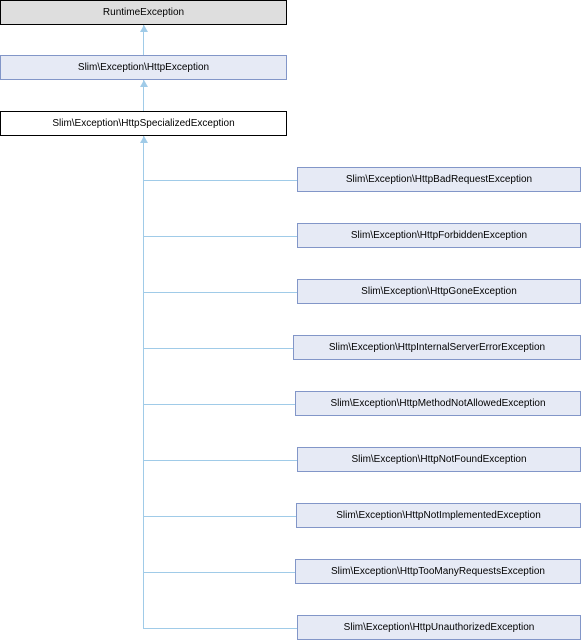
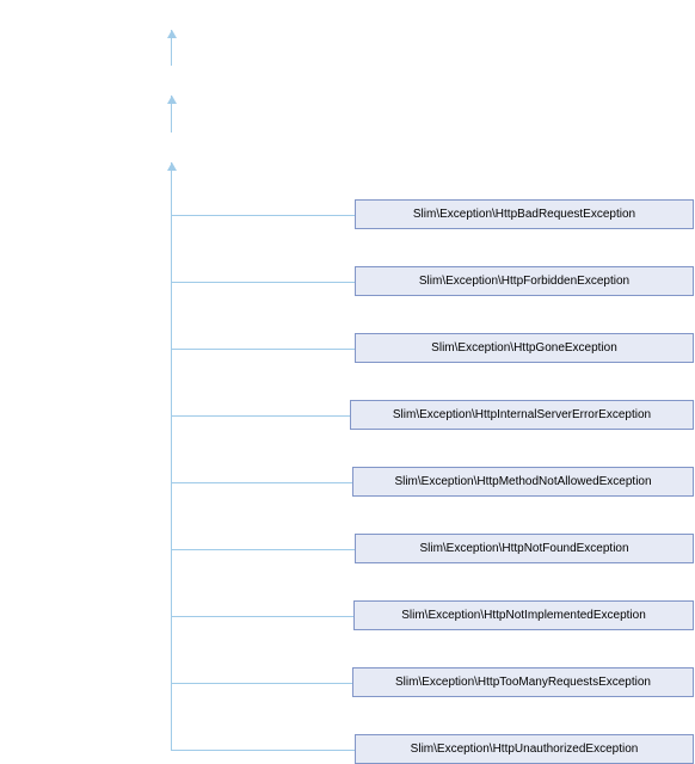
- RuntimeException
- Slim\Exception\HttpException
- Slim\Exception\HttpSpecializedException
  Slim\Exception\HttpBadRequestException
  Slim\Exception\HttpForbiddenException
  Slim\Exception\HttpGoneException
  Slim\Exception\HttpInternalServerErrorException
  Slim\Exception\HttpMethodNotAllowedException
  Slim\Exception\HttpNotFoundException
  Slim\Exception\HttpNotImplementedException
  Slim\Exception\HttpTooManyRequestsException
  Slim\Exception\HttpUnauthorizedException
